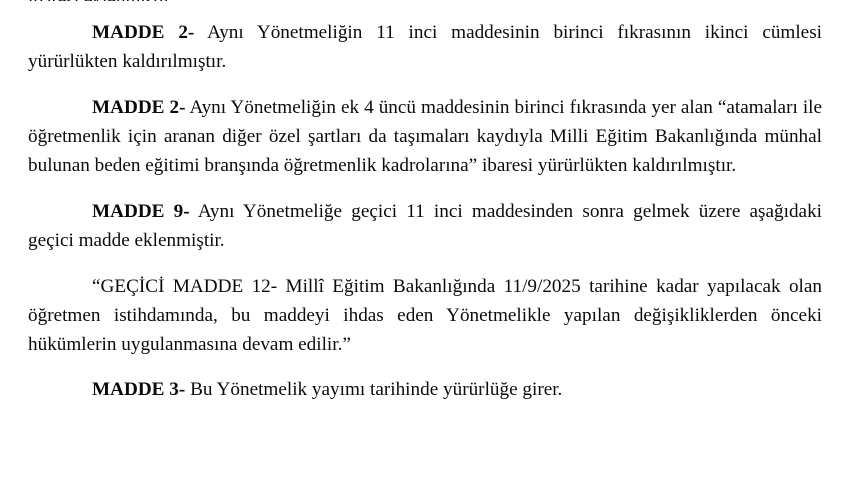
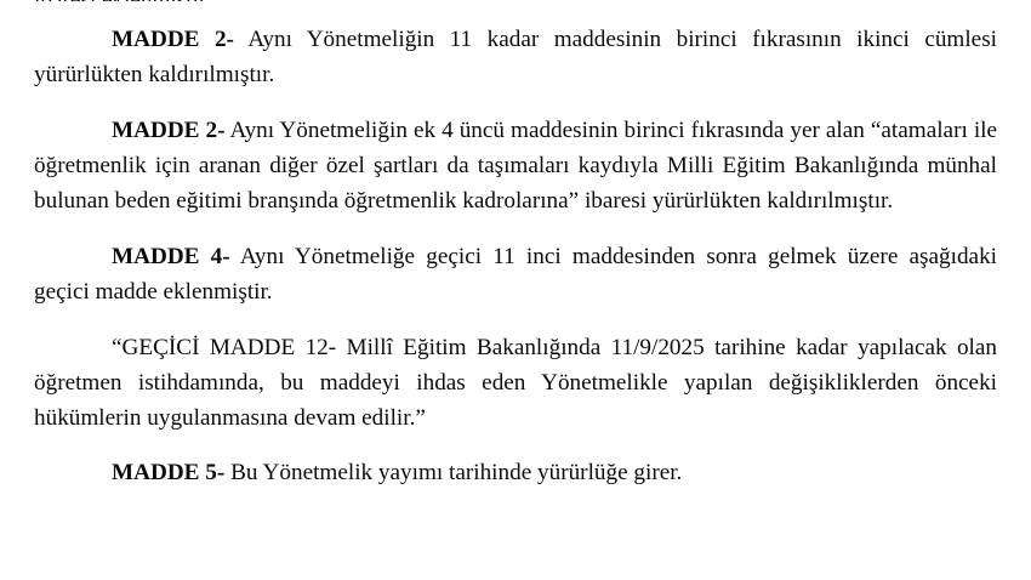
  ibaresi eklenmiştir.
- MADDE 2- Aynı Yönetmeliğin 11 inci maddesinin birinci fıkrasının ikinci cümlesi yürürlükten kaldırılmıştır.
+ MADDE 2- Aynı Yönetmeliğin 11 kadar maddesinin birinci fıkrasının ikinci cümlesi yürürlükten kaldırılmıştır.
  MADDE 2- Aynı Yönetmeliğin ek 4 üncü maddesinin birinci fıkrasında yer alan “atamaları ile öğretmenlik için aranan diğer özel şartları da taşımaları kaydıyla Milli Eğitim Bakanlığında münhal bulunan beden eğitimi branşında öğretmenlik kadrolarına” ibaresi yürürlükten kaldırılmıştır.
- MADDE 9- Aynı Yönetmeliğe geçici 11 inci maddesinden sonra gelmek üzere aşağıdaki geçici madde eklenmiştir.
+ MADDE 4- Aynı Yönetmeliğe geçici 11 inci maddesinden sonra gelmek üzere aşağıdaki geçici madde eklenmiştir.
  “GEÇİCİ MADDE 12- Millî Eğitim Bakanlığında 11/9/2025 tarihine kadar yapılacak olan öğretmen istihdamında, bu maddeyi ihdas eden Yönetmelikle yapılan değişikliklerden önceki hükümlerin uygulanmasına devam edilir.”
- MADDE 3- Bu Yönetmelik yayımı tarihinde yürürlüğe girer.
+ MADDE 5- Bu Yönetmelik yayımı tarihinde yürürlüğe girer.
